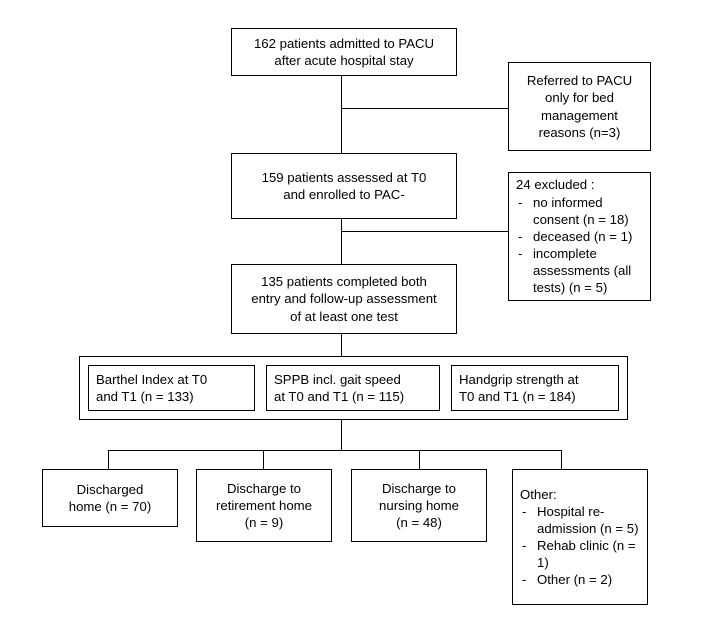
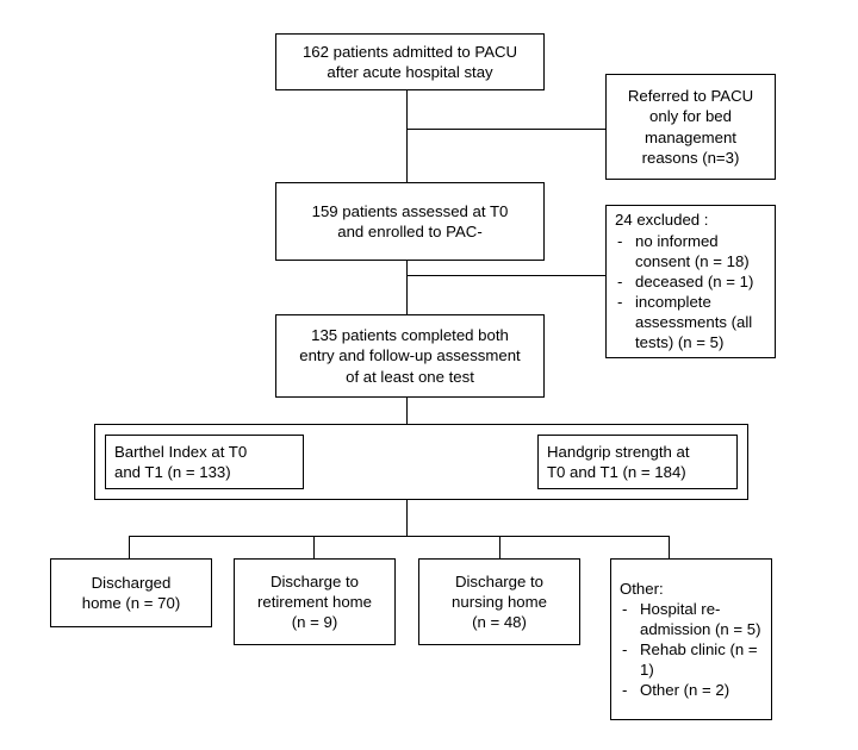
  162 patients admitted to PACU
  after acute hospital stay
  Referred to PACU
  only for bed
  management
  reasons (n=3)
  159 patients assessed at T0
  and enrolled to PAC-
  24 excluded :
  no informed consent (n = 18)
  deceased (n = 1)
  incomplete assessments (all tests) (n = 5)
  135 patients completed both
  entry and follow-up assessment
  of at least one test
  Barthel Index at T0
  and T1 (n = 133)
- SPPB incl. gait speed
- at T0 and T1 (n = 115)
  Handgrip strength at
  T0 and T1 (n = 184)
  Discharged
  home (n = 70)
  Discharge to
  retirement home
  (n = 9)
  Discharge to
  nursing home
  (n = 48)
  Other:
  Hospital re-admission (n = 5)
  Rehab clinic (n = 1)
  Other (n = 2)
